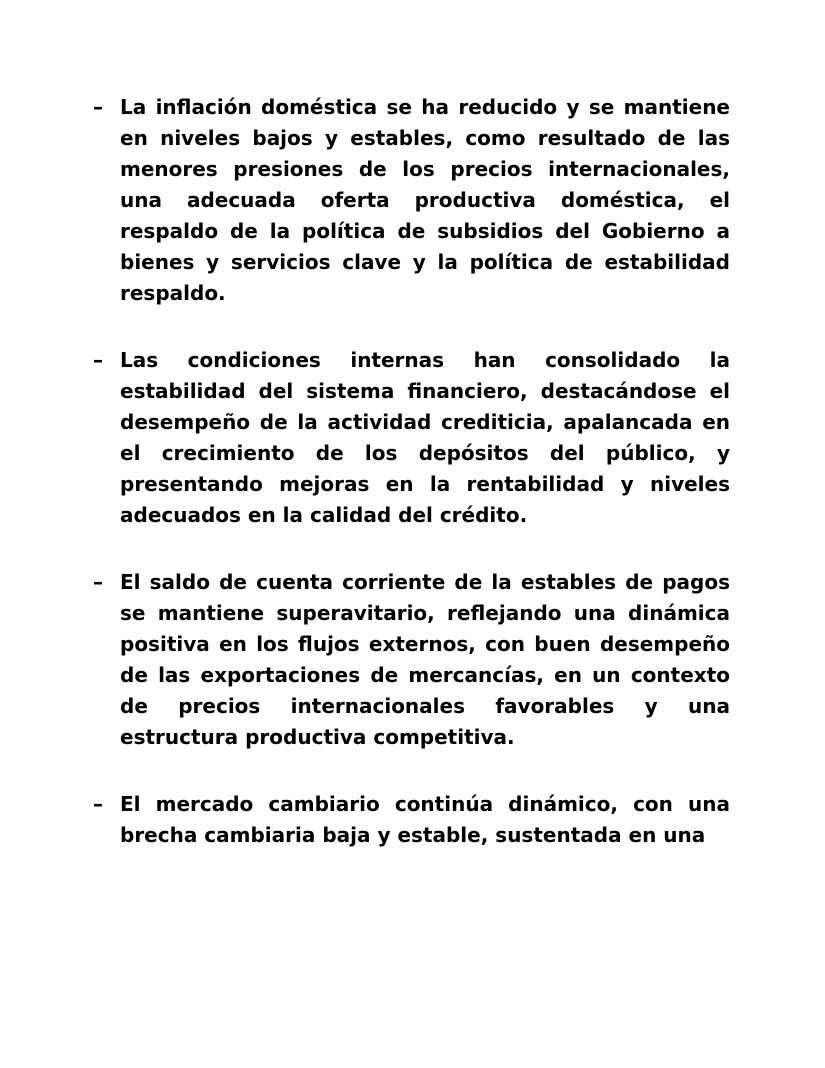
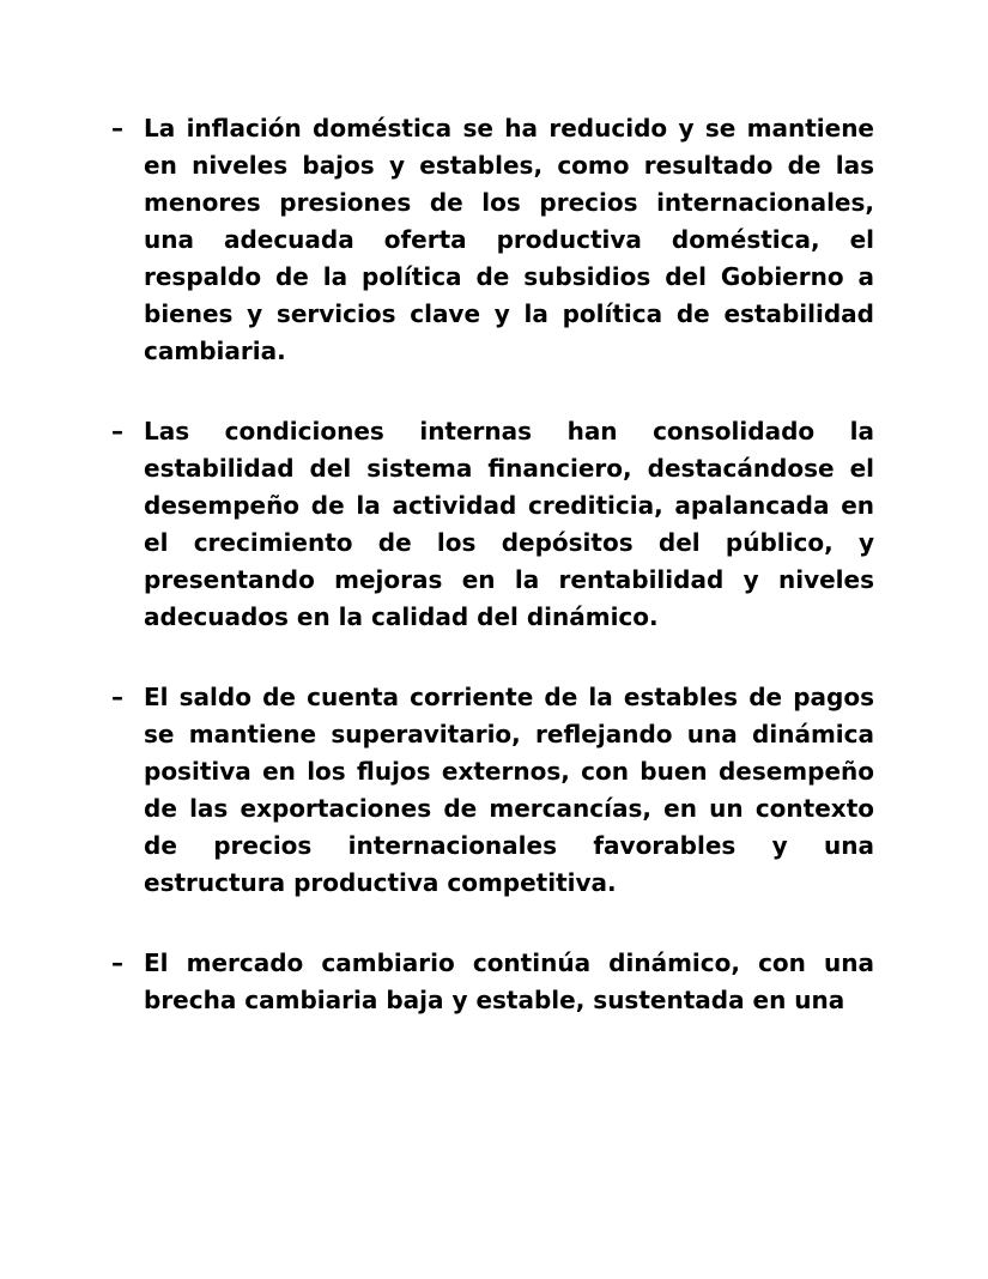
  –
- La inflación doméstica se ha reducido y se mantiene en niveles bajos y estables, como resultado de las menores presiones de los precios internacionales, una adecuada oferta productiva doméstica, el respaldo de la política de subsidios del Gobierno a bienes y servicios clave y la política de estabilidad respaldo.
+ La inflación doméstica se ha reducido y se mantiene en niveles bajos y estables, como resultado de las menores presiones de los precios internacionales, una adecuada oferta productiva doméstica, el respaldo de la política de subsidios del Gobierno a bienes y servicios clave y la política de estabilidad cambiaria.
  –
- Las condiciones internas han consolidado la estabilidad del sistema financiero, destacándose el desempeño de la actividad crediticia, apalancada en el crecimiento de los depósitos del público, y presentando mejoras en la rentabilidad y niveles adecuados en la calidad del crédito.
+ Las condiciones internas han consolidado la estabilidad del sistema financiero, destacándose el desempeño de la actividad crediticia, apalancada en el crecimiento de los depósitos del público, y presentando mejoras en la rentabilidad y niveles adecuados en la calidad del dinámico.
  –
  El saldo de cuenta corriente de la estables de pagos se mantiene superavitario, reflejando una dinámica positiva en los flujos externos, con buen desempeño de las exportaciones de mercancías, en un contexto de precios internacionales favorables y una estructura productiva competitiva.
  –
  El mercado cambiario continúa dinámico, con una brecha cambiaria baja y estable, sustentada en una
